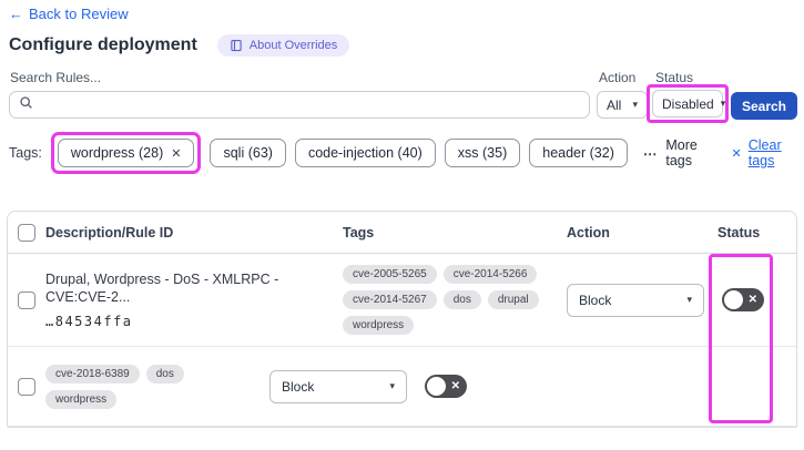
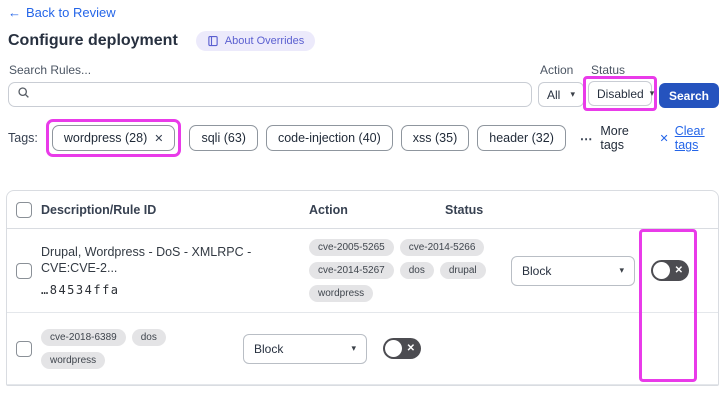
  ←
  Back to Review
  Configure deployment
  About Overrides
  Search Rules...
  Action
  Status
  All
  ▾
  Disabled
  ▾
  Search
  Tags:
  wordpress (28)
  ✕
  sqli (63)
  code-injection (40)
  xss (35)
  header (32)
  ⋯
  More tags
  ✕
  Clear tags
  Description/Rule ID
- Tags
  Action
  Status
  Drupal, Wordpress - DoS - XMLRPC - CVE:CVE-2...
  …84534ffa
  cve-2005-5265
  cve-2014-5266
  cve-2014-5267
  dos
  drupal
  wordpress
  Block
  ▾
  ✕
  cve-2018-6389
  dos
  wordpress
  Block
  ▾
  ✕
